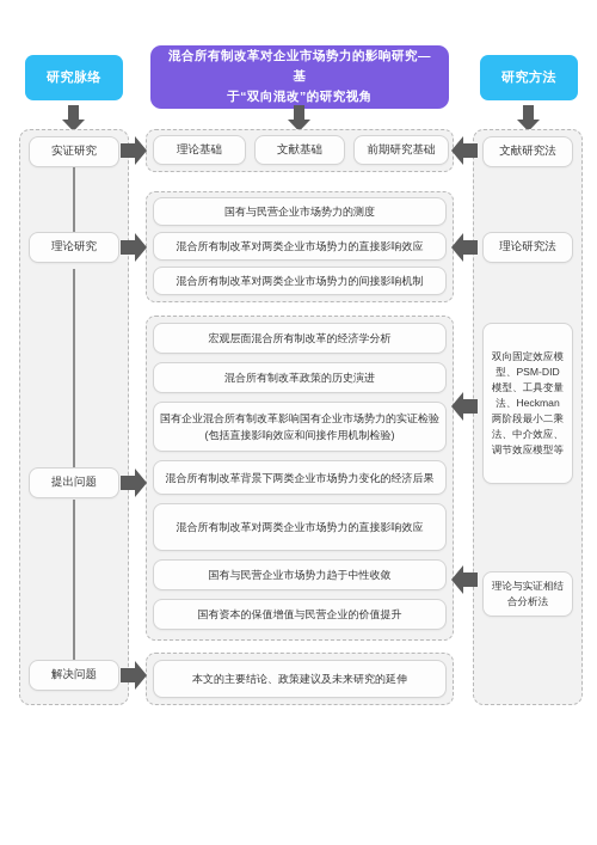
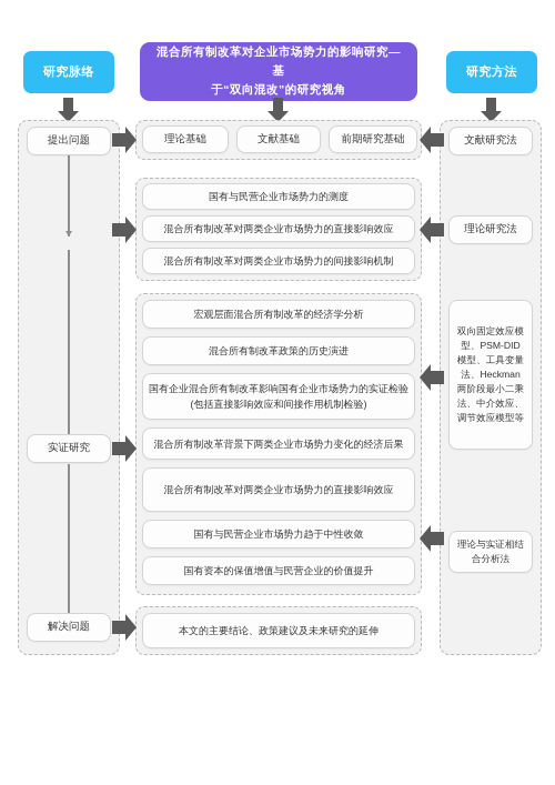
  研究脉络
  混合所有制改革对企业市场势力的影响研究—基
  于“双向混改”的研究视角
  研究方法
- 实证研究
+ 提出问题
- 理论研究
- 提出问题
+ 实证研究
  解决问题
  理论基础
  文献基础
  前期研究基础
  国有与民营企业市场势力的测度
  混合所有制改革对两类企业市场势力的直接影响效应
  混合所有制改革对两类企业市场势力的间接影响机制
  宏观层面混合所有制改革的经济学分析
  混合所有制改革政策的历史演进
  国有企业混合所有制改革影响国有企业市场势力的实证检验(包括直接影响效应和间接作用机制检验)
  混合所有制改革背景下两类企业市场势力变化的经济后果
  混合所有制改革对两类企业市场势力的直接影响效应
  国有与民营企业市场势力趋于中性收敛
  国有资本的保值增值与民营企业的价值提升
  本文的主要结论、政策建议及未来研究的延伸
  文献研究法
  理论研究法
  双向固定效应模型、PSM-DID 模型、工具变量法、Heckman 两阶段最小二乘法、中介效应、调节效应模型等
  理论与实证相结合分析法
